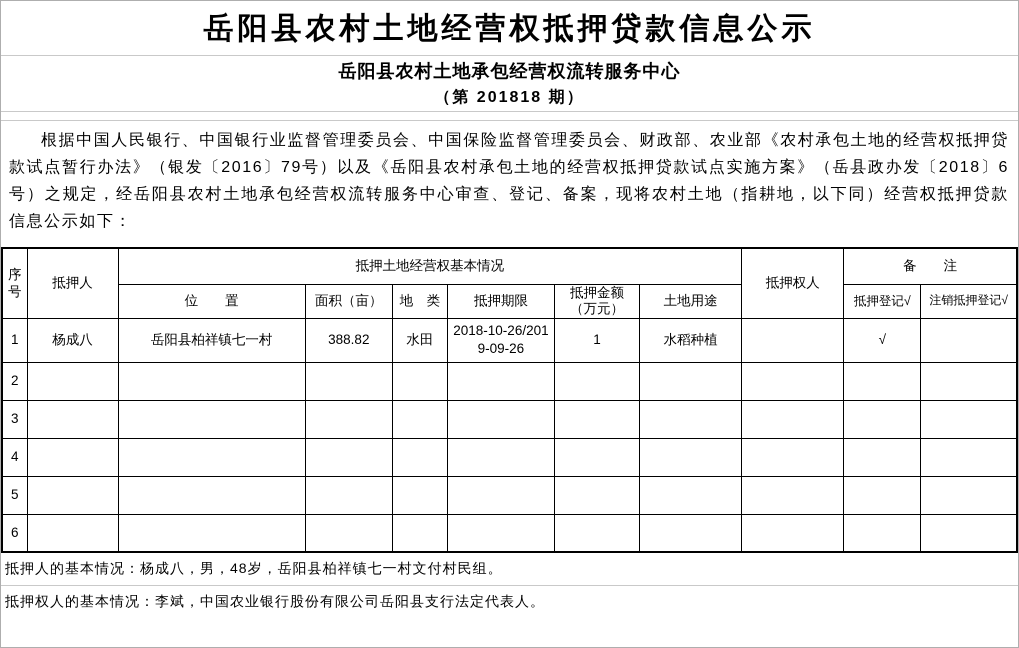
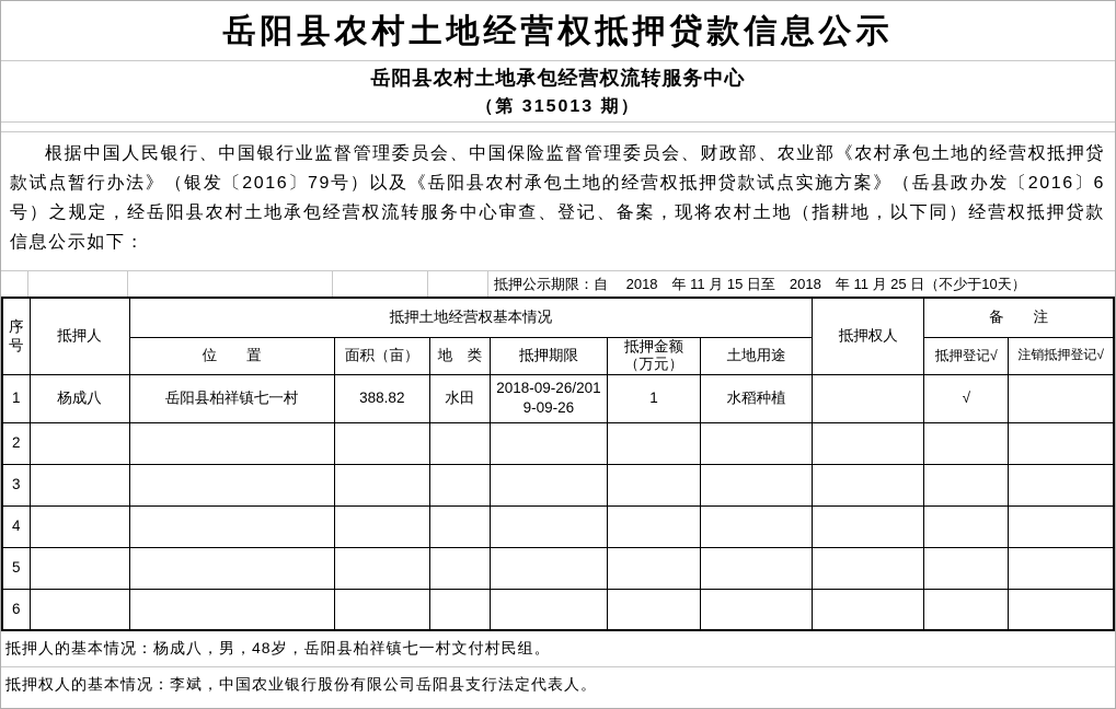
  岳阳县农村土地经营权抵押贷款信息公示
  岳阳县农村土地承包经营权流转服务中心
- （第 201818 期）
+ （第 315013 期）
- 根据中国人民银行、中国银行业监督管理委员会、中国保险监督管理委员会、财政部、农业部《农村承包土地的经营权抵押贷款试点暂行办法》（银发〔2016〕79号）以及《岳阳县农村承包土地的经营权抵押贷款试点实施方案》（岳县政办发〔2018〕6号）之规定，经岳阳县农村土地承包经营权流转服务中心审查、登记、备案，现将农村土地（指耕地，以下同）经营权抵押贷款信息公示如下：
+ 根据中国人民银行、中国银行业监督管理委员会、中国保险监督管理委员会、财政部、农业部《农村承包土地的经营权抵押贷款试点暂行办法》（银发〔2016〕79号）以及《岳阳县农村承包土地的经营权抵押贷款试点实施方案》（岳县政办发〔2016〕6号）之规定，经岳阳县农村土地承包经营权流转服务中心审查、登记、备案，现将农村土地（指耕地，以下同）经营权抵押贷款信息公示如下：
+ 抵押公示期限：自 2018 年 11 月 15 日至 2018 年 11 月 25 日（不少于10天）
  序号	抵押人	抵押土地经营权基本情况	抵押权人	备 注
  位 置	面积（亩）	地 类	抵押期限	抵押金额 （万元）	土地用途	抵押登记√	注销抵押登记√
- 1	杨成八	岳阳县柏祥镇七一村	388.82	水田	2018-10-26/2019-09-26	1	水稻种植		√
+ 1	杨成八	岳阳县柏祥镇七一村	388.82	水田	2018-09-26/2019-09-26	1	水稻种植		√
  2
  3
  4
  5
  6
  抵押人的基本情况：杨成八，男，48岁，岳阳县柏祥镇七一村文付村民组。
  抵押权人的基本情况：李斌，中国农业银行股份有限公司岳阳县支行法定代表人。
